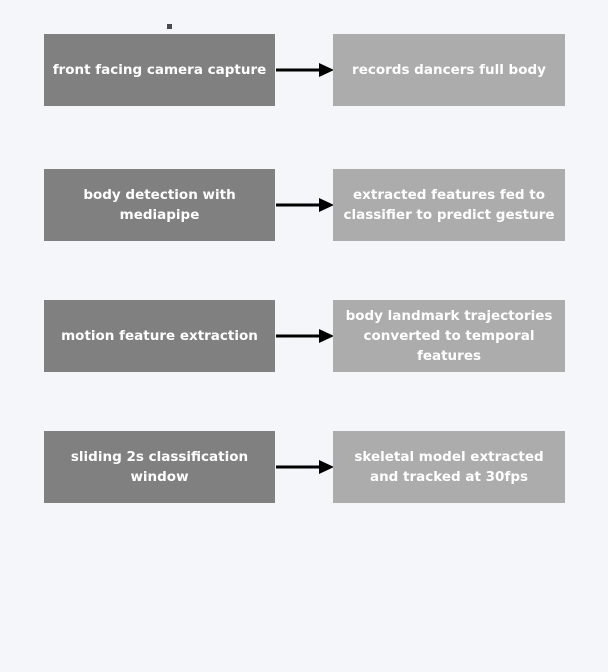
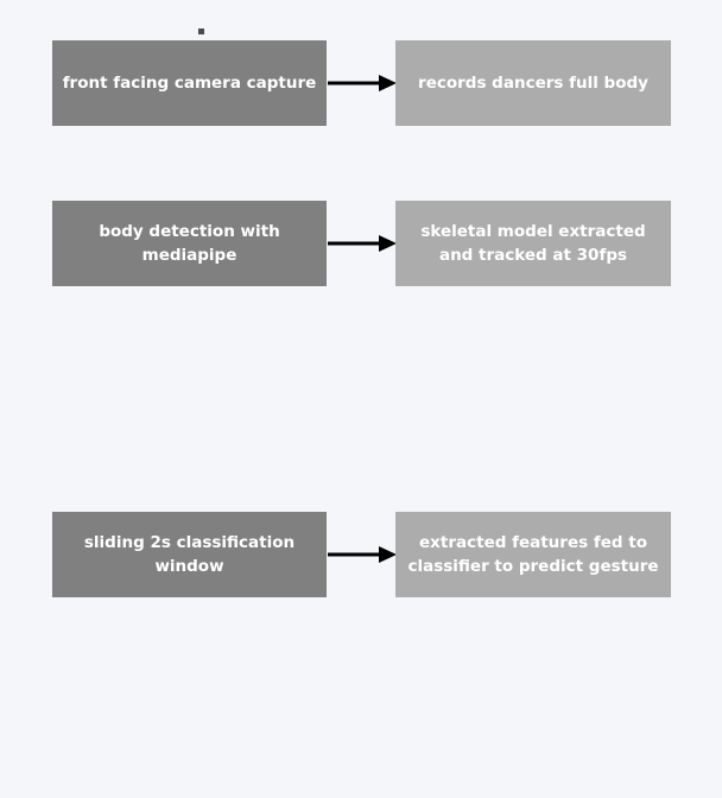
  front facing camera capture
  records dancers full body
  body detection with mediapipe
- extracted features fed to classifier to predict gesture
+ skeletal model extracted and tracked at 30fps
- motion feature extraction
- body landmark trajectories converted to temporal features
  sliding 2s classification window
- skeletal model extracted and tracked at 30fps
+ extracted features fed to classifier to predict gesture
